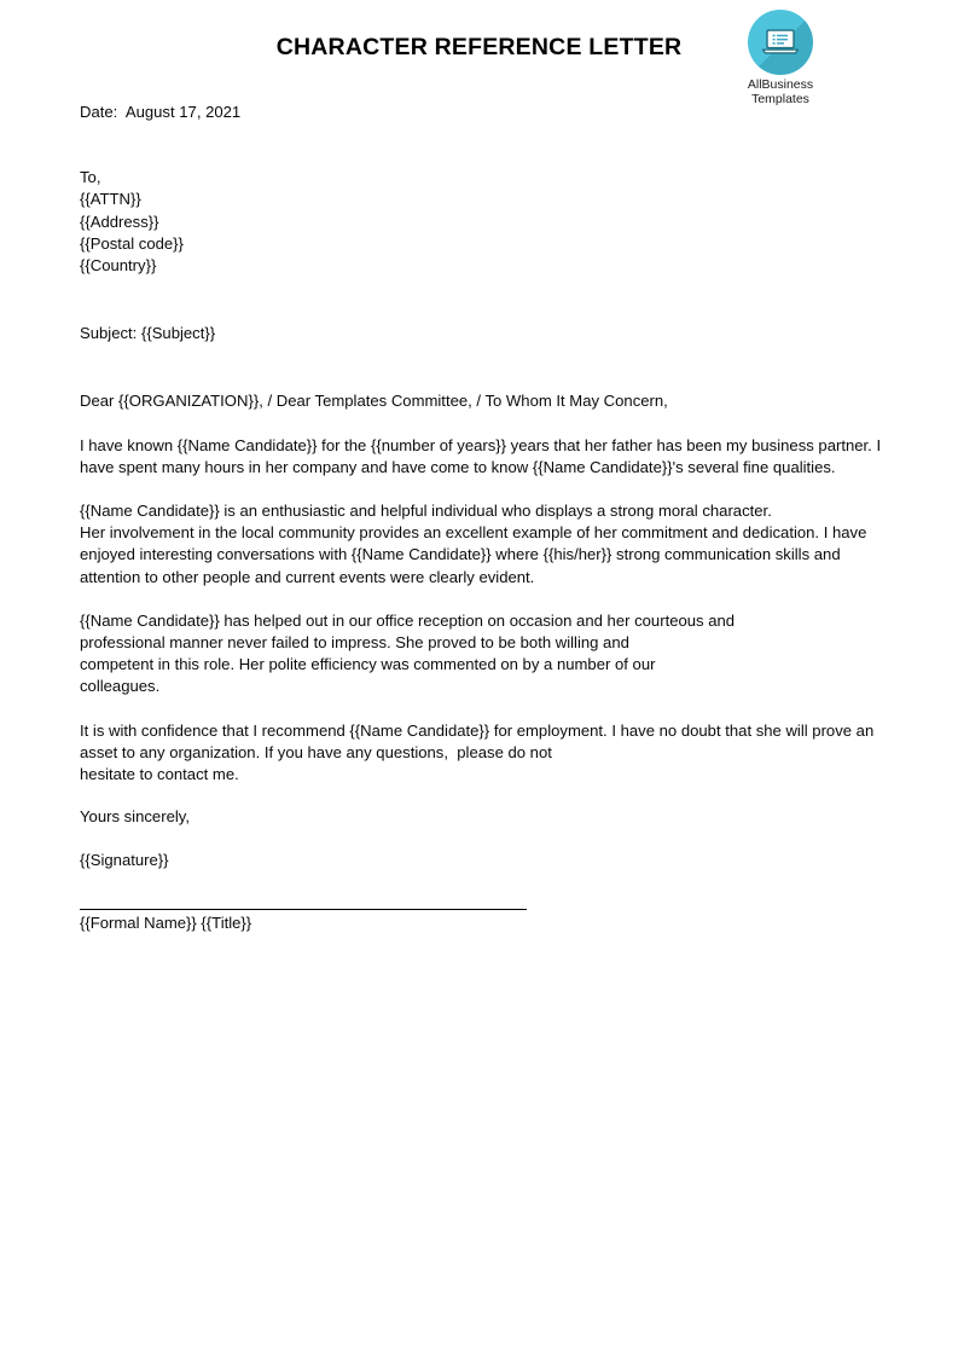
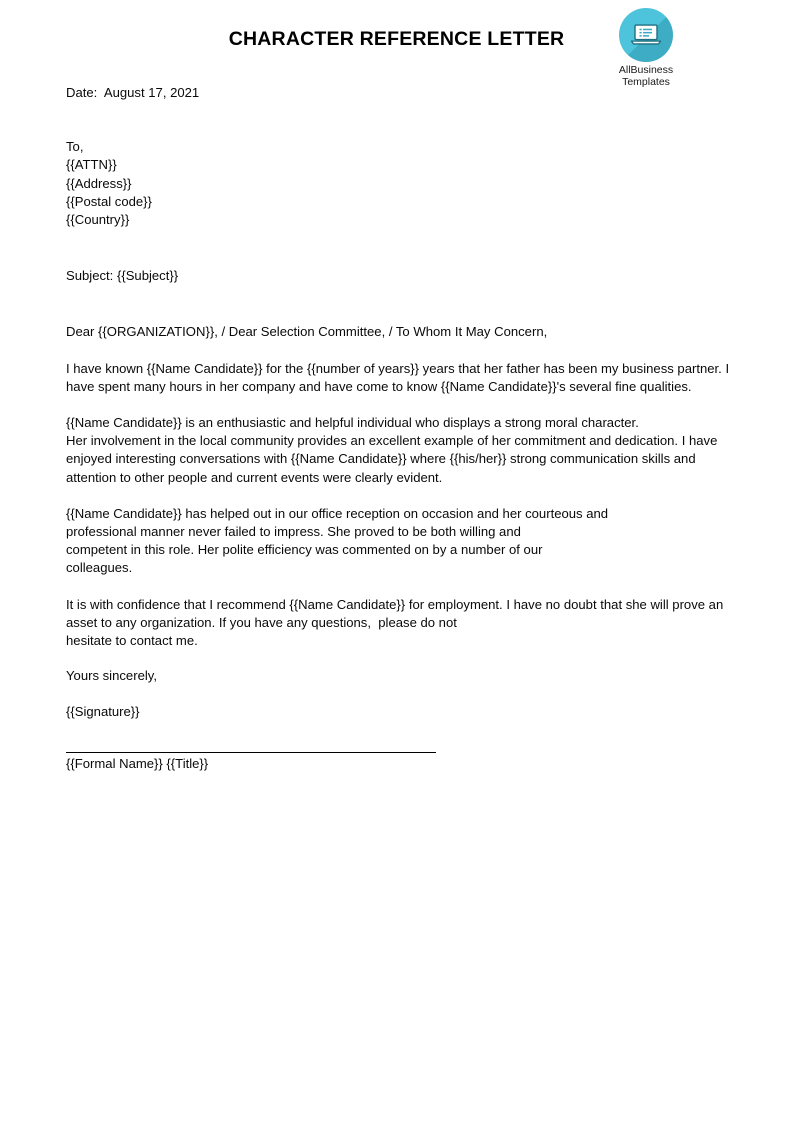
  CHARACTER REFERENCE LETTER
  AllBusiness
  Templates
  Date: August 17, 2021
  To,
  {{ATTN}}
  {{Address}}
  {{Postal code}}
  {{Country}}
  Subject: {{Subject}}
- Dear {{ORGANIZATION}}, / Dear Templates Committee, / To Whom It May Concern,
+ Dear {{ORGANIZATION}}, / Dear Selection Committee, / To Whom It May Concern,
  I have known {{Name Candidate}} for the {{number of years}} years that her father has been my business partner. I have spent many hours in her company and have come to know {{Name Candidate}}'s several fine qualities.
  {{Name Candidate}} is an enthusiastic and helpful individual who displays a strong moral character.
  Her involvement in the local community provides an excellent example of her commitment and dedication. I have enjoyed interesting conversations with {{Name Candidate}} where {{his/her}} strong communication skills and attention to other people and current events were clearly evident.
  {{Name Candidate}} has helped out in our office reception on occasion and her courteous and
  professional manner never failed to impress. She proved to be both willing and
  competent in this role. Her polite efficiency was commented on by a number of our
  colleagues.
  It is with confidence that I recommend {{Name Candidate}} for employment. I have no doubt that she will prove an asset to any organization. If you have any questions, please do not
  hesitate to contact me.
  Yours sincerely,
  {{Signature}}
  {{Formal Name}} {{Title}}
